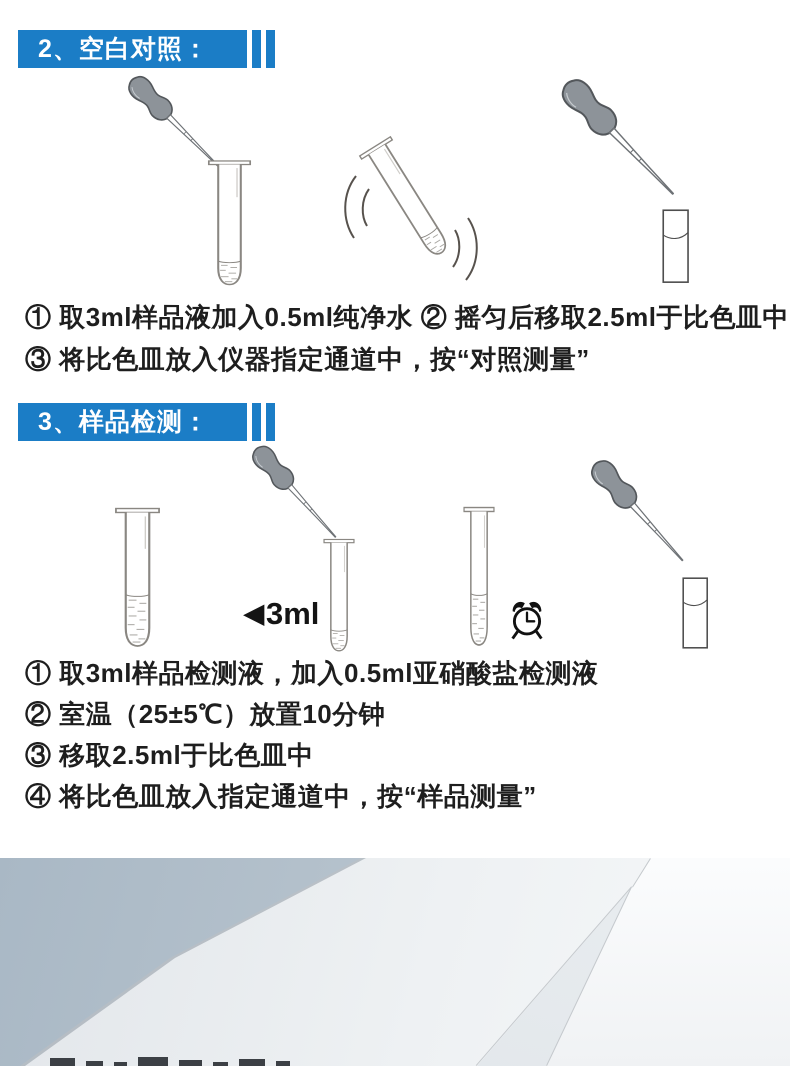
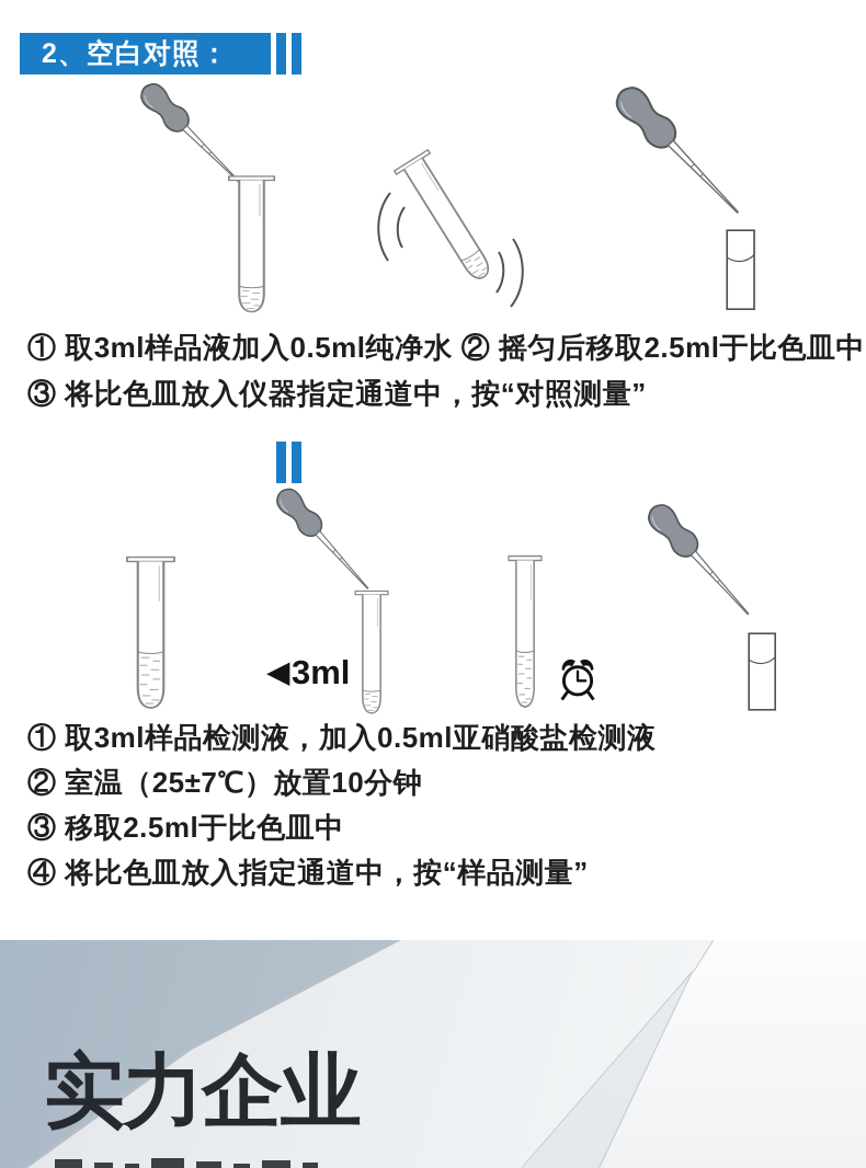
  2、空白对照：
  ① 取3ml样品液加入0.5ml纯净水 ② 摇匀后移取2.5ml于比色皿中
  ③ 将比色皿放入仪器指定通道中，按“对照测量”
- 3、样品检测：
  ◀3ml
  ① 取3ml样品检测液，加入0.5ml亚硝酸盐检测液
- ② 室温（25±5℃）放置10分钟
+ ② 室温（25±7℃）放置10分钟
  ③ 移取2.5ml于比色皿中
  ④ 将比色皿放入指定通道中，按“样品测量”
+ 实力企业
